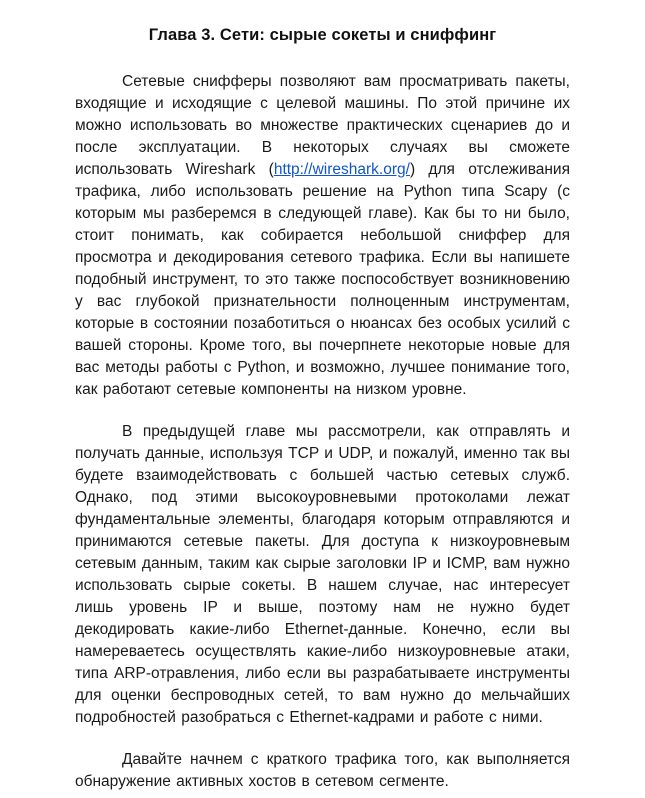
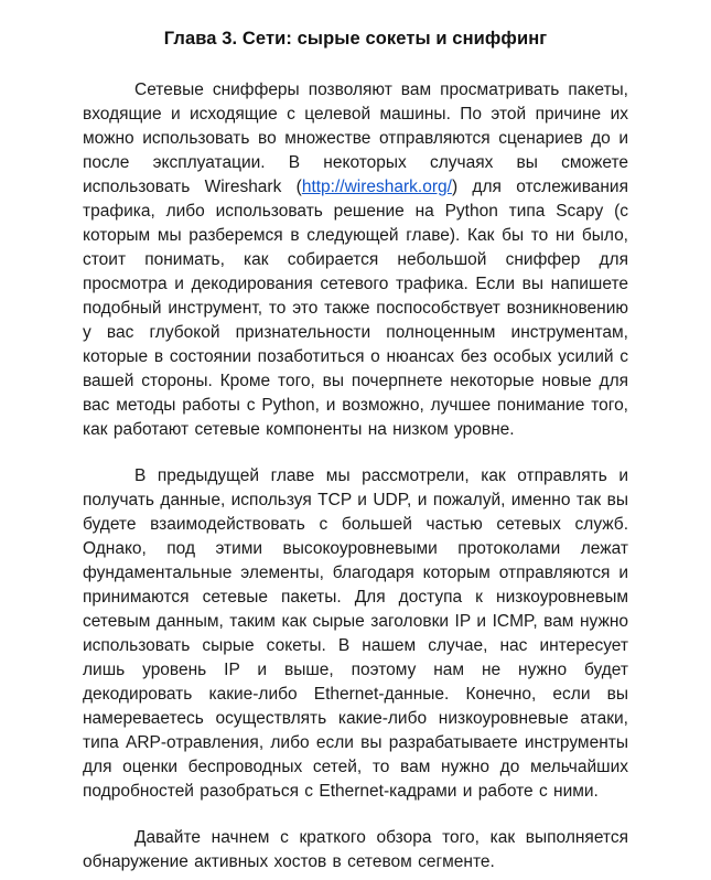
  Глава 3. Сети: сырые сокеты и сниффинг
- Сетевые снифферы позволяют вам просматривать пакеты, входящие и исходящие с целевой машины. По этой причине их можно использовать во множестве практических сценариев до и после эксплуатации. В некоторых случаях вы сможете использовать Wireshark (http://wireshark.org/) для отслеживания трафика, либо использовать решение на Python типа Scapy (с которым мы разберемся в следующей главе). Как бы то ни было, стоит понимать, как собирается небольшой сниффер для просмотра и декодирования сетевого трафика. Если вы напишете подобный инструмент, то это также поспособствует возникновению у вас глубокой признательности полноценным инструментам, которые в состоянии позаботиться о нюансах без особых усилий с вашей стороны. Кроме того, вы почерпнете некоторые новые для вас методы работы с Python, и возможно, лучшее понимание того, как работают сетевые компоненты на низком уровне.
+ Сетевые снифферы позволяют вам просматривать пакеты, входящие и исходящие с целевой машины. По этой причине их можно использовать во множестве отправляются сценариев до и после эксплуатации. В некоторых случаях вы сможете использовать Wireshark (http://wireshark.org/) для отслеживания трафика, либо использовать решение на Python типа Scapy (с которым мы разберемся в следующей главе). Как бы то ни было, стоит понимать, как собирается небольшой сниффер для просмотра и декодирования сетевого трафика. Если вы напишете подобный инструмент, то это также поспособствует возникновению у вас глубокой признательности полноценным инструментам, которые в состоянии позаботиться о нюансах без особых усилий с вашей стороны. Кроме того, вы почерпнете некоторые новые для вас методы работы с Python, и возможно, лучшее понимание того, как работают сетевые компоненты на низком уровне.
  В предыдущей главе мы рассмотрели, как отправлять и получать данные, используя TCP и UDP, и пожалуй, именно так вы будете взаимодействовать с большей частью сетевых служб. Однако, под этими высокоуровневыми протоколами лежат фундаментальные элементы, благодаря которым отправляются и принимаются сетевые пакеты. Для доступа к низкоуровневым сетевым данным, таким как сырые заголовки IP и ICMP, вам нужно использовать сырые сокеты. В нашем случае, нас интересует лишь уровень IP и выше, поэтому нам не нужно будет декодировать какие-либо Ethernet-данные. Конечно, если вы намереваетесь осуществлять какие-либо низкоуровневые атаки, типа ARP-отравления, либо если вы разрабатываете инструменты для оценки беспроводных сетей, то вам нужно до мельчайших подробностей разобраться с Ethernet-кадрами и работе с ними.
- Давайте начнем с краткого трафика того, как выполняется обнаружение активных хостов в сетевом сегменте.
+ Давайте начнем с краткого обзора того, как выполняется обнаружение активных хостов в сетевом сегменте.
